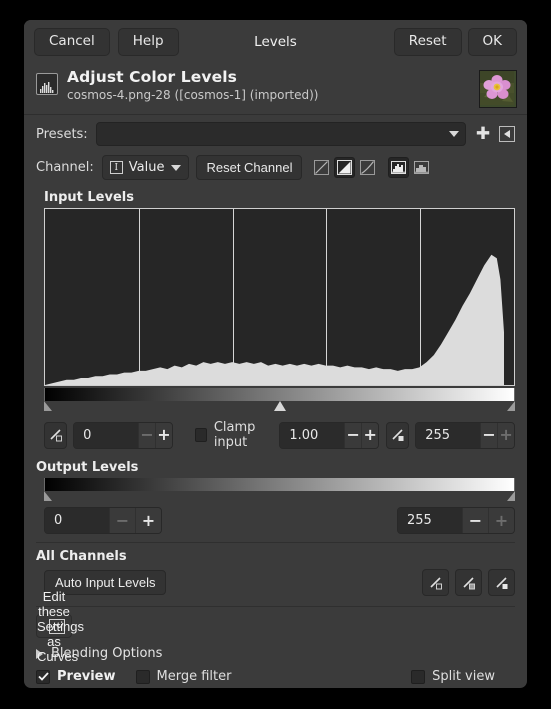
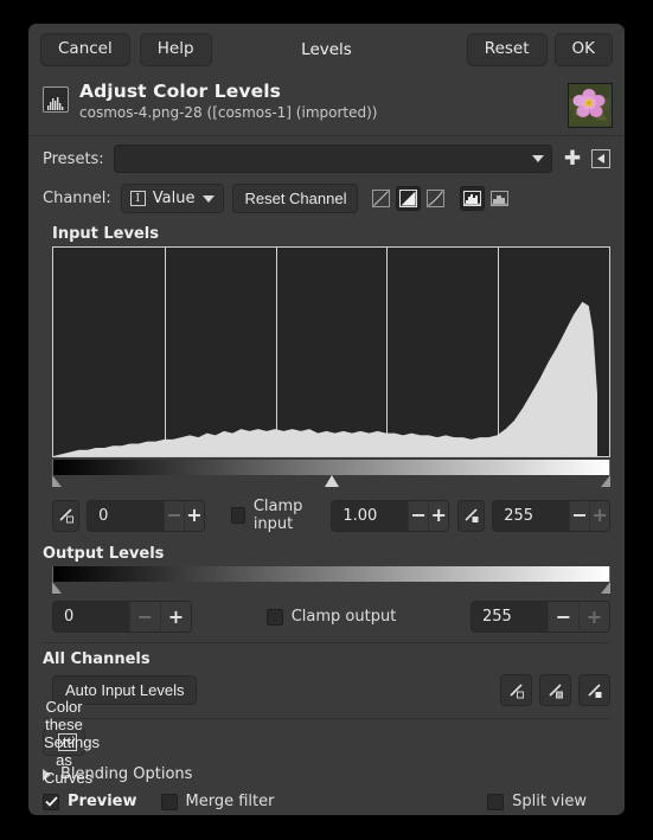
  Cancel
  Help
  Levels
  Reset
  OK
  Adjust Color Levels
  cosmos-4.png-28 ([cosmos-1] (imported))
  Presets:
  ✚
  Channel:
  I
  Value
  Reset Channel
  Input Levels
  0
  −
  +
  Clamp input
  1.00
  −
  +
  255
  −
  +
  Output Levels
  0
  −
  +
+ Clamp output
  255
  −
  +
  All Channels
  Auto Input Levels
- Edit these Settings as Curves
+ Color these Settings as Curves
  Blending Options
  Preview
  Merge filter
  Split view
